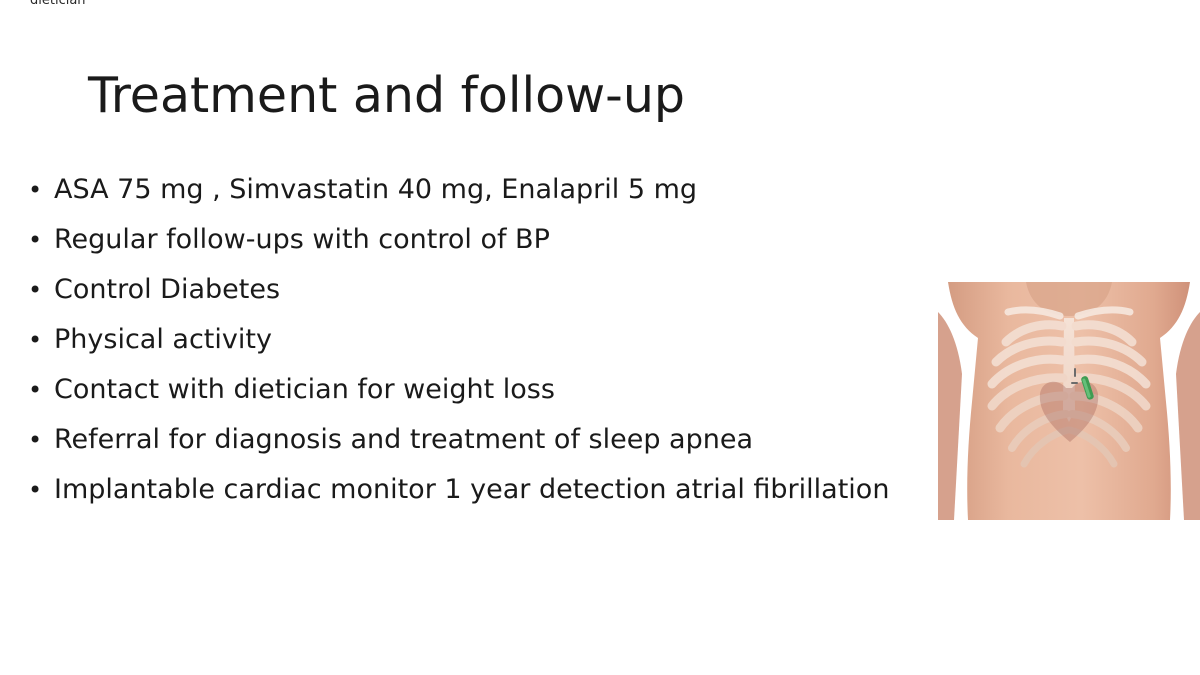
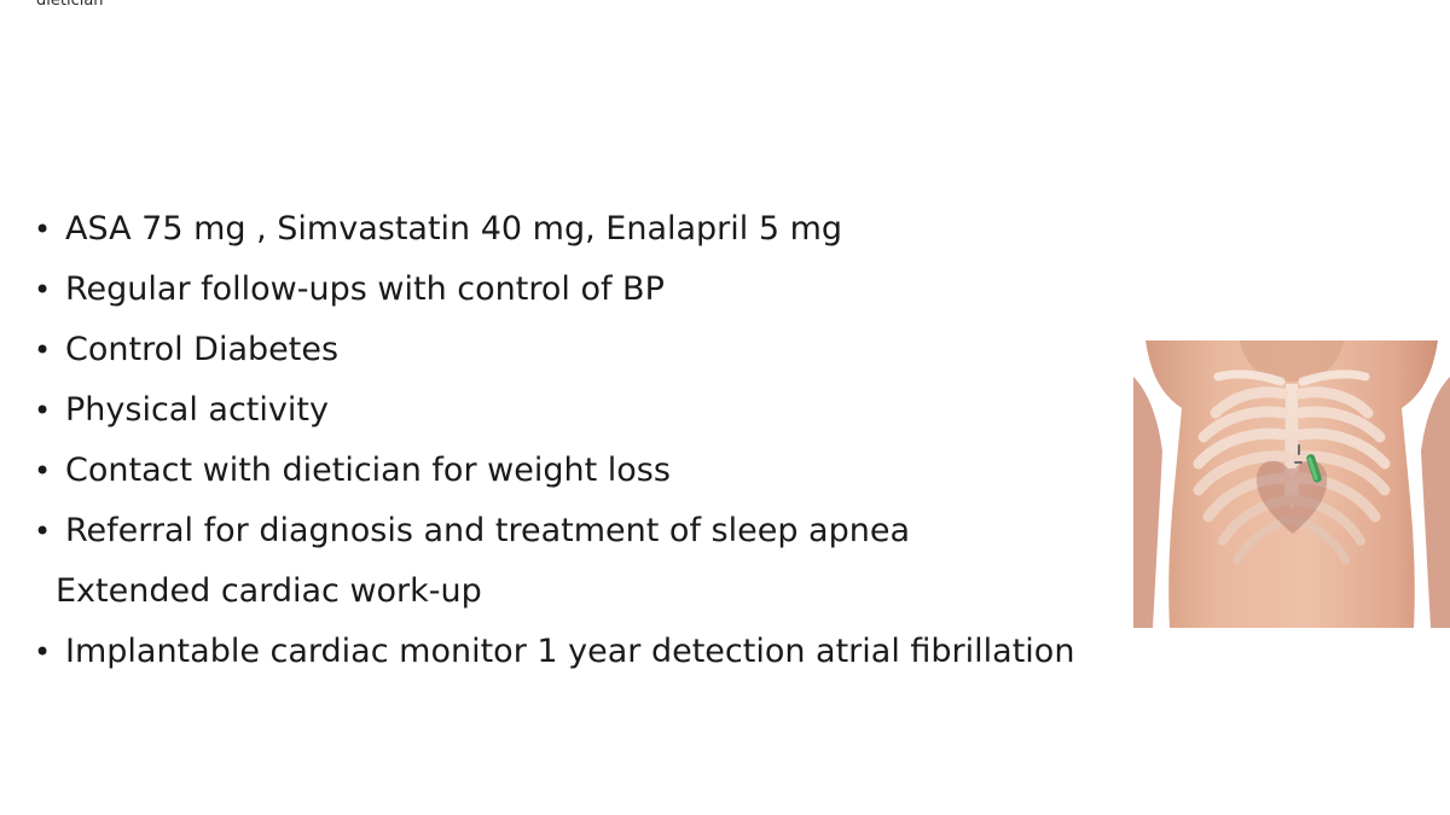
  dietician
- Treatment and follow-up
  •
  ASA 75 mg , Simvastatin 40 mg, Enalapril 5 mg
  •
  Regular follow-ups with control of BP
  •
  Control Diabetes
  •
  Physical activity
  •
  Contact with dietician for weight loss
  •
  Referral for diagnosis and treatment of sleep apnea
+ Extended cardiac work-up
  •
  Implantable cardiac monitor 1 year detection atrial fibrillation
